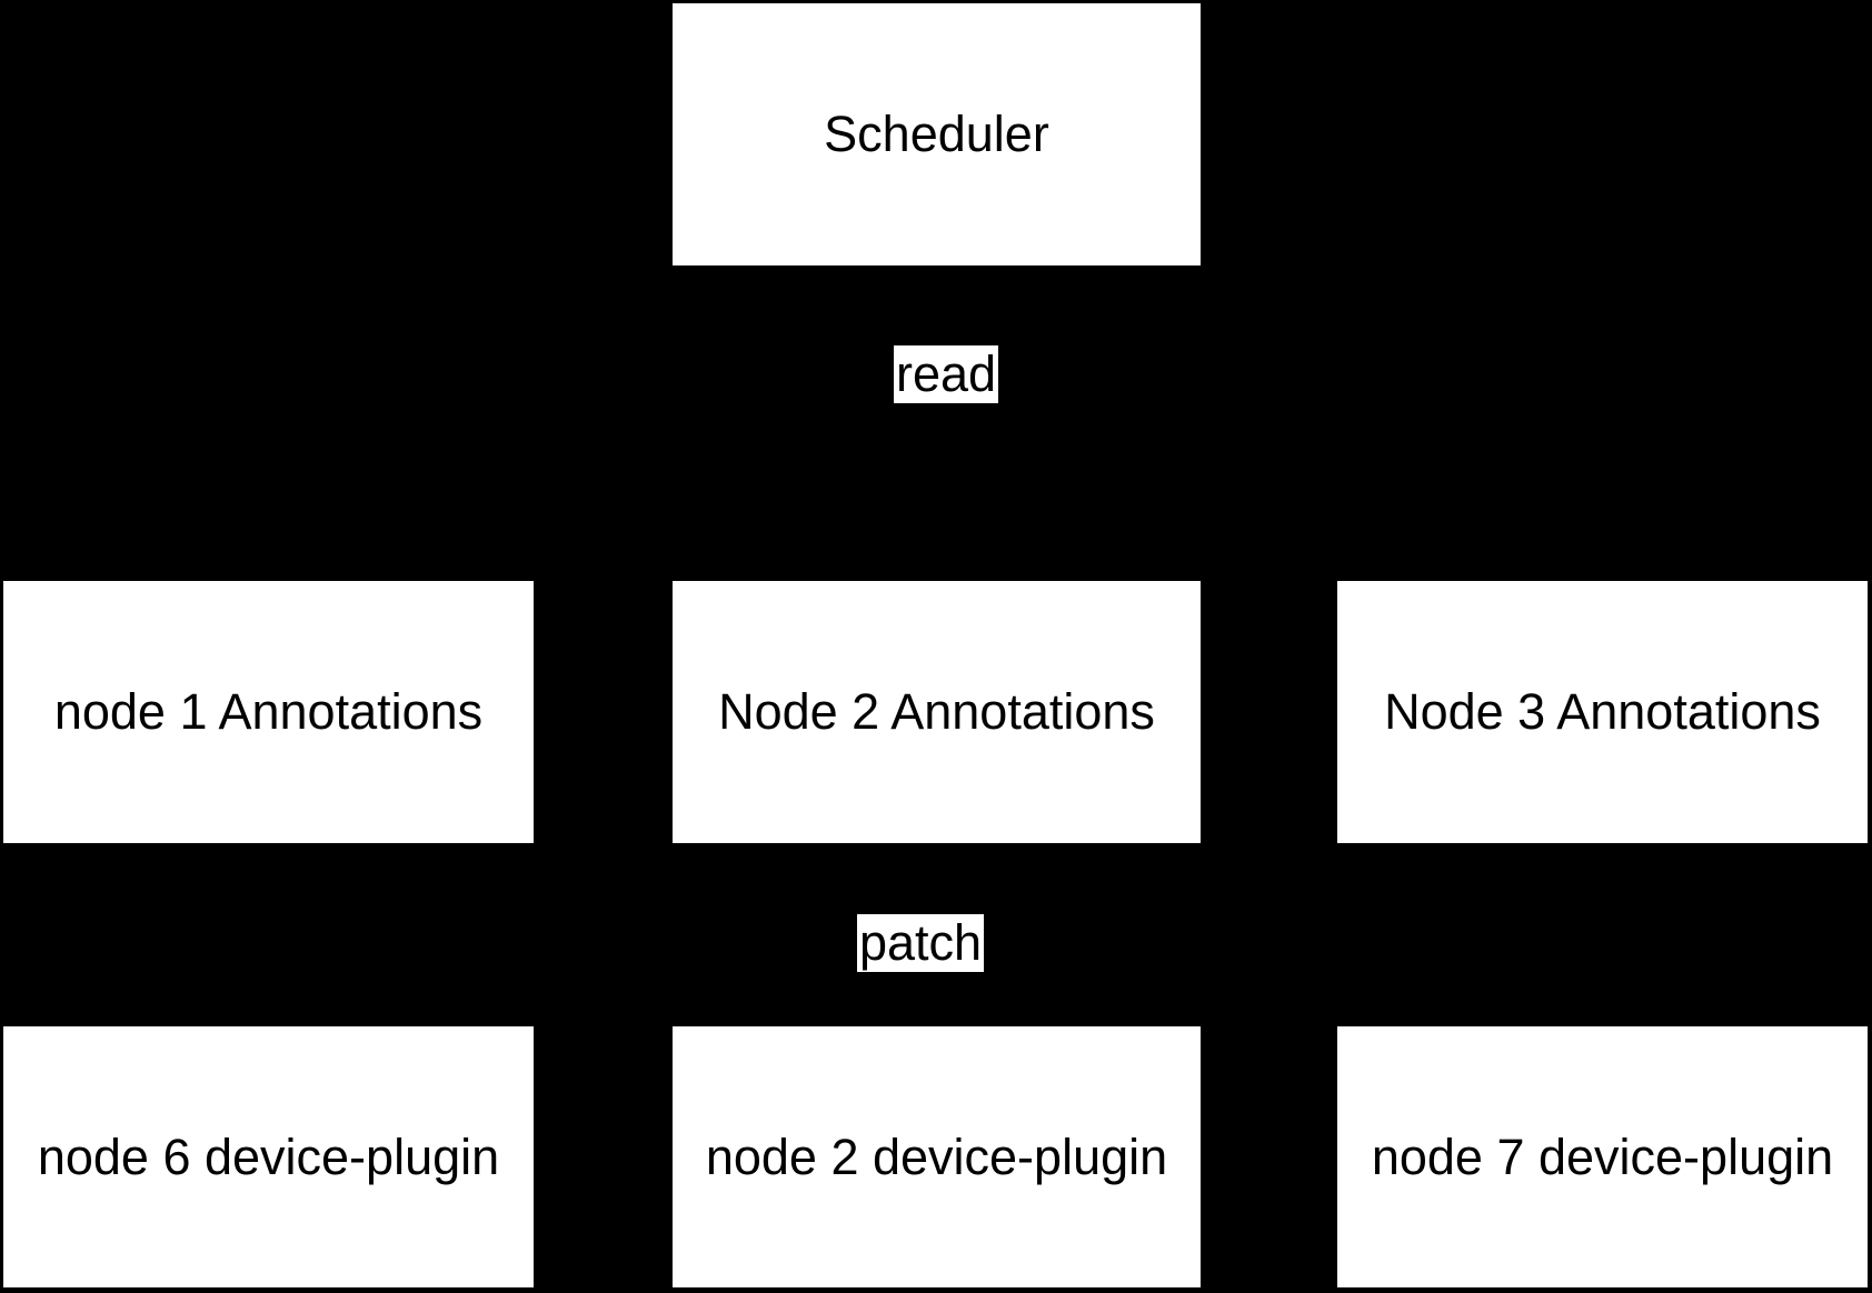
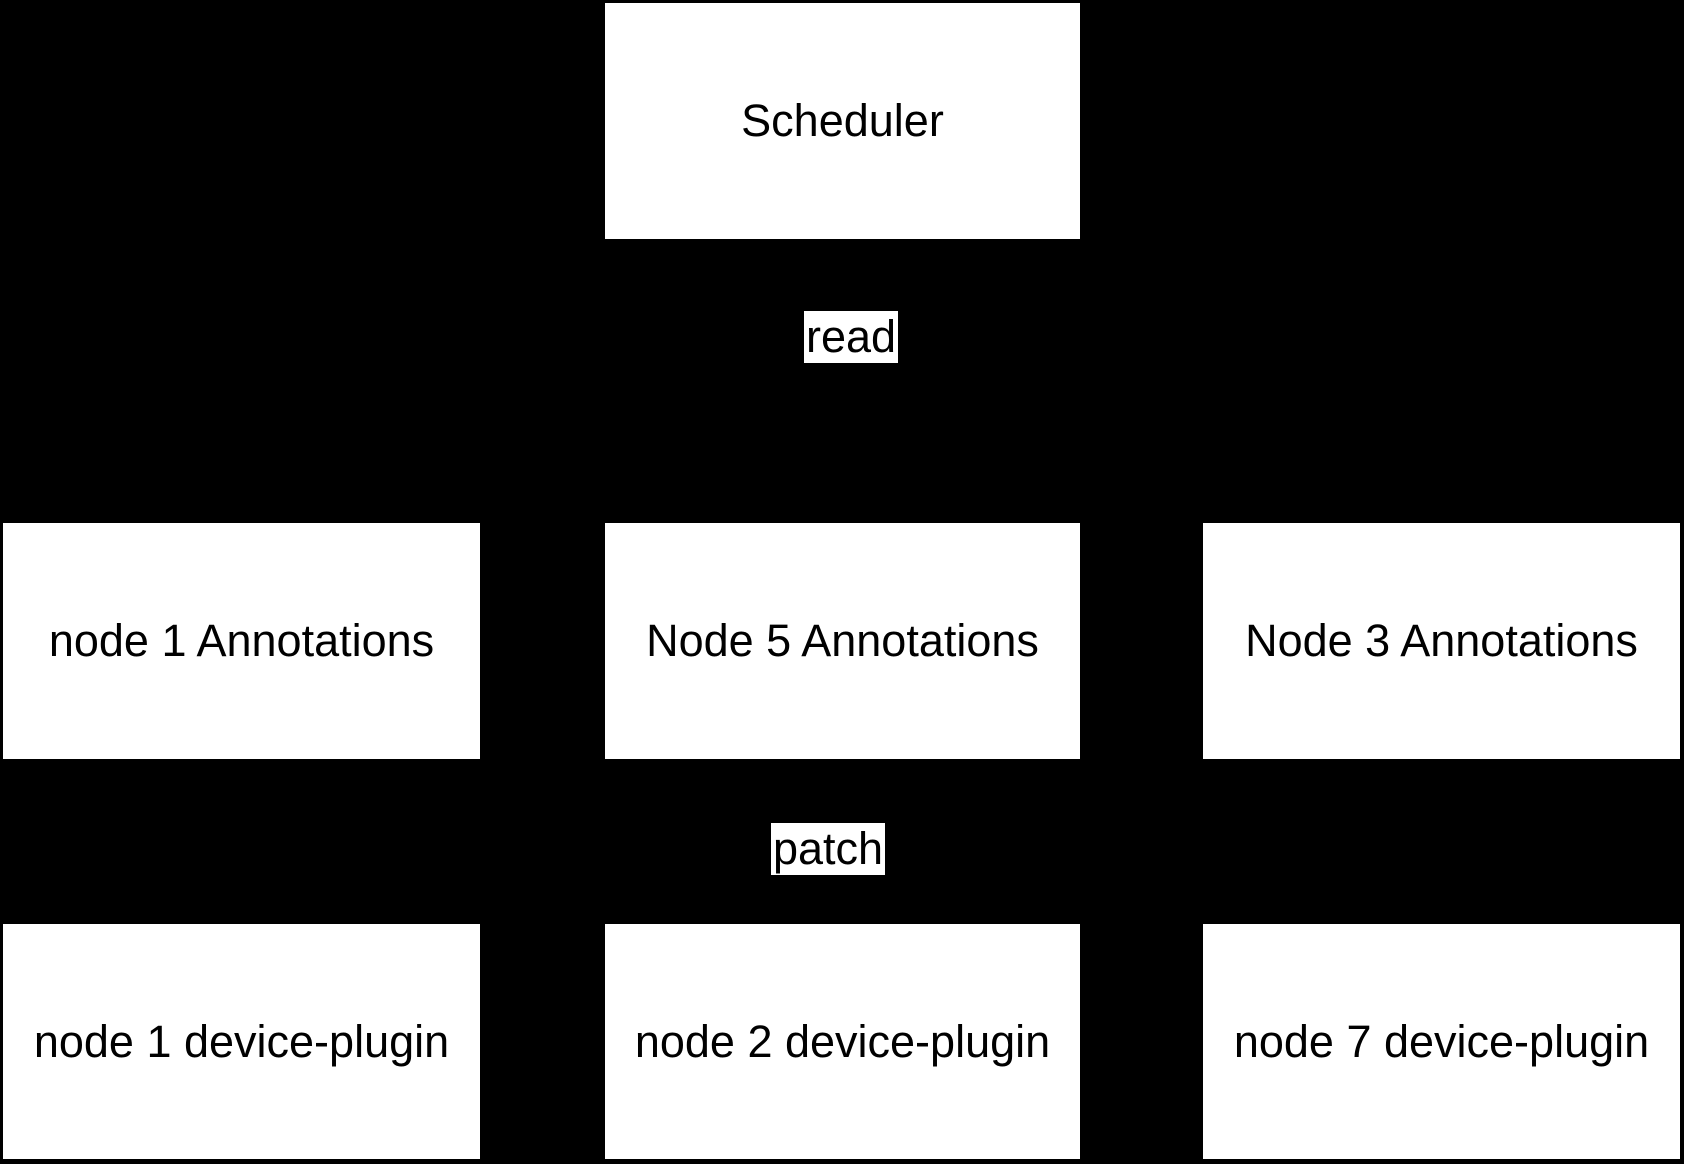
  Scheduler
  read
  node 1 Annotations
- Node 2 Annotations
+ Node 5 Annotations
  Node 3 Annotations
  patch
- node 6 device-plugin
+ node 1 device-plugin
  node 2 device-plugin
  node 7 device-plugin
